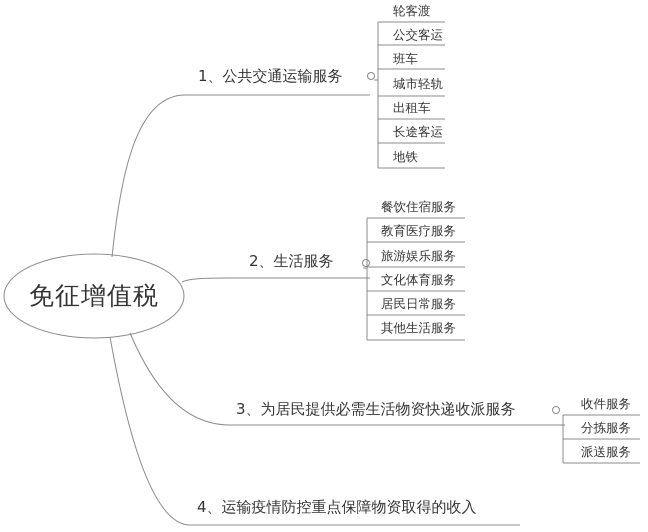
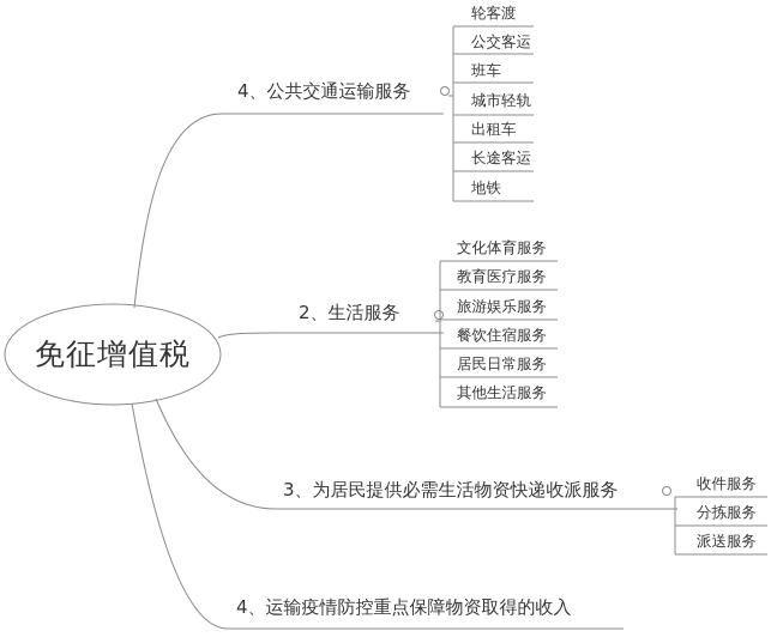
  免征增值税
- 1、公共交通运输服务
+ 4、公共交通运输服务
  轮客渡
  公交客运
  班车
  城市轻轨
  出租车
  长途客运
  地铁
  2、生活服务
- 餐饮住宿服务
+ 文化体育服务
  教育医疗服务
  旅游娱乐服务
- 文化体育服务
+ 餐饮住宿服务
  居民日常服务
  其他生活服务
  3、为居民提供必需生活物资快递收派服务
  收件服务
  分拣服务
  派送服务
  4、运输疫情防控重点保障物资取得的收入
